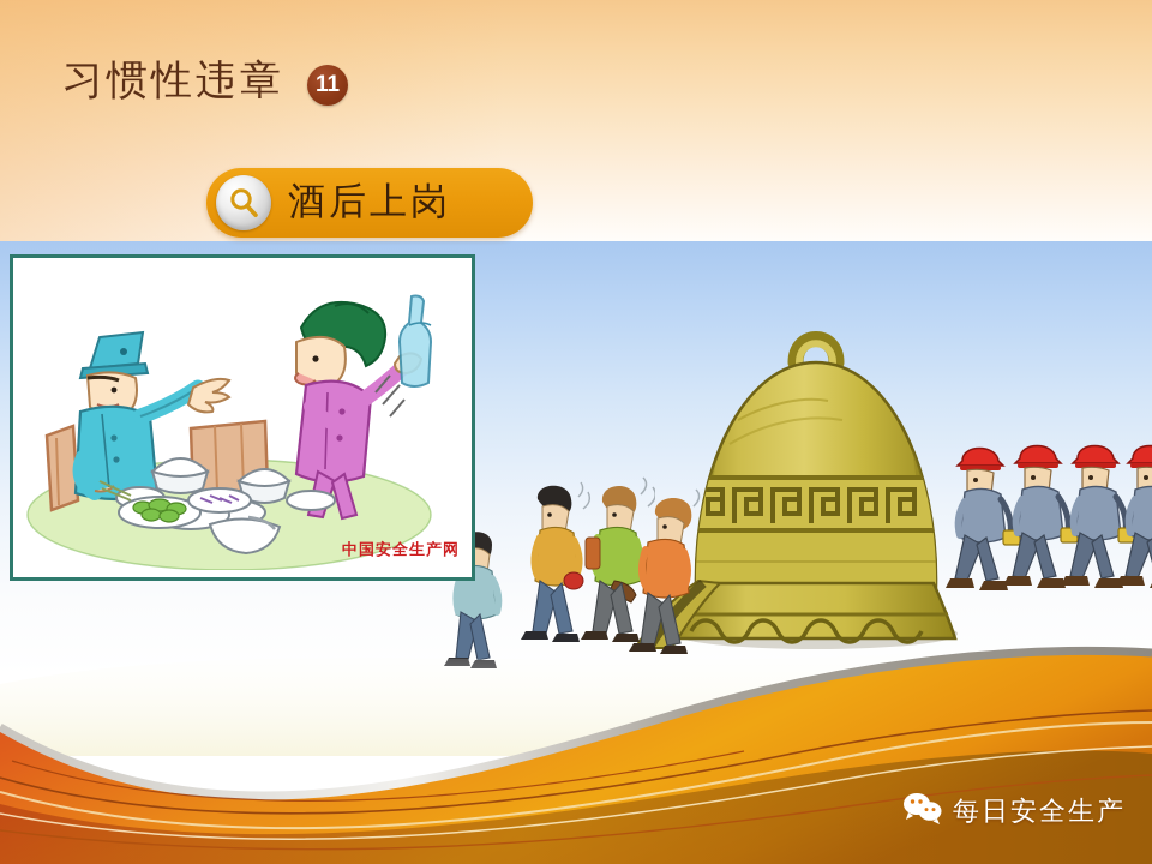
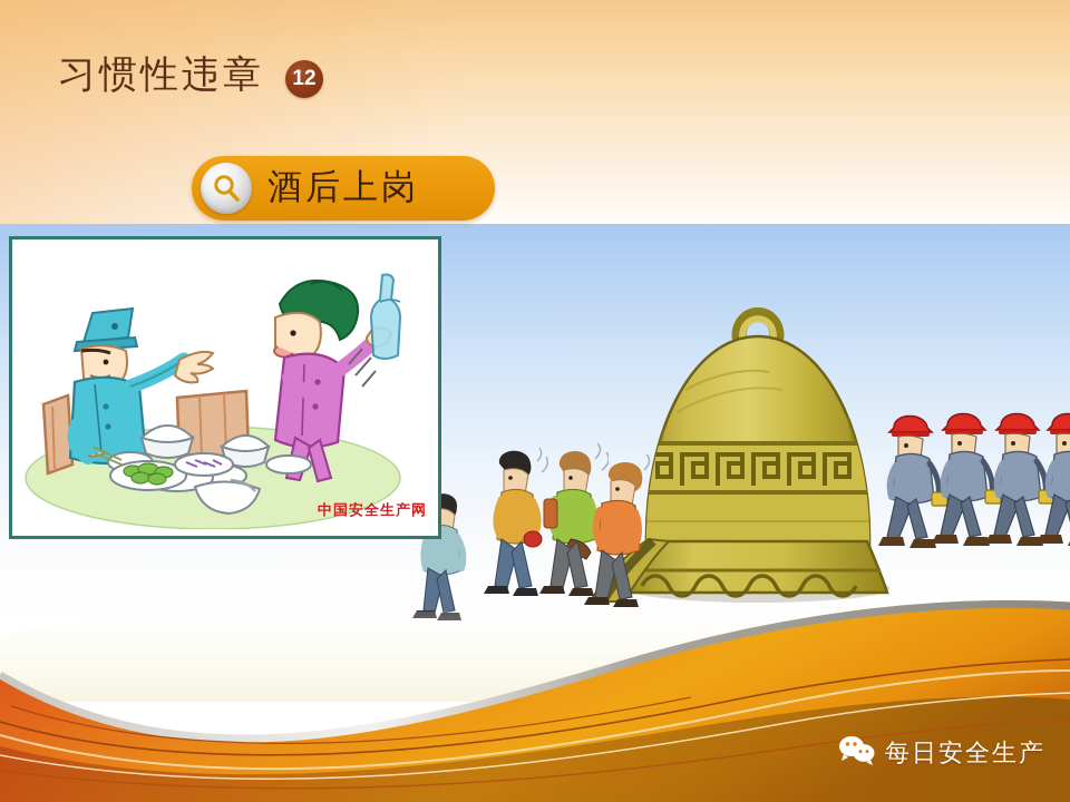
  习惯性违章
- 11
+ 12
  酒后上岗
  中国安全生产网
  每日安全生产
